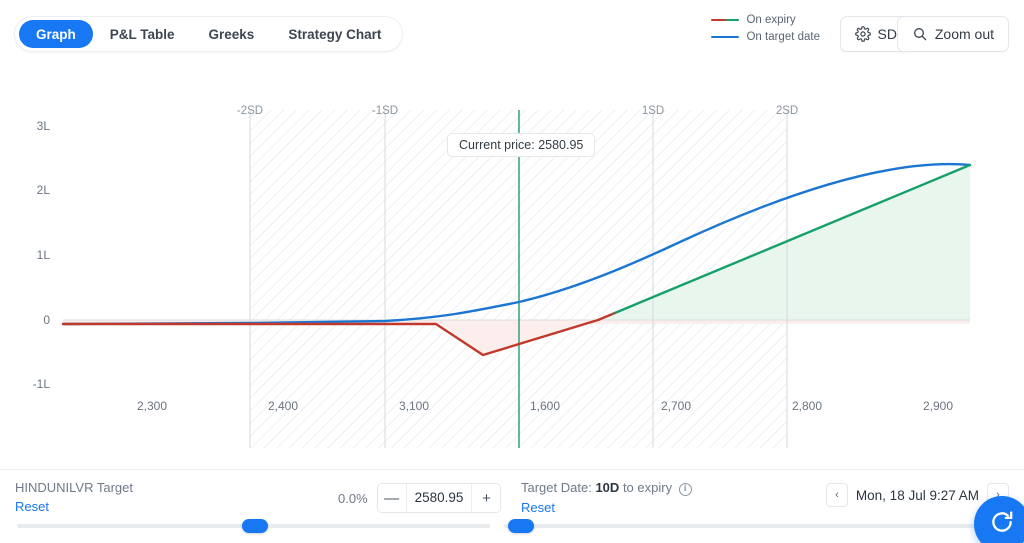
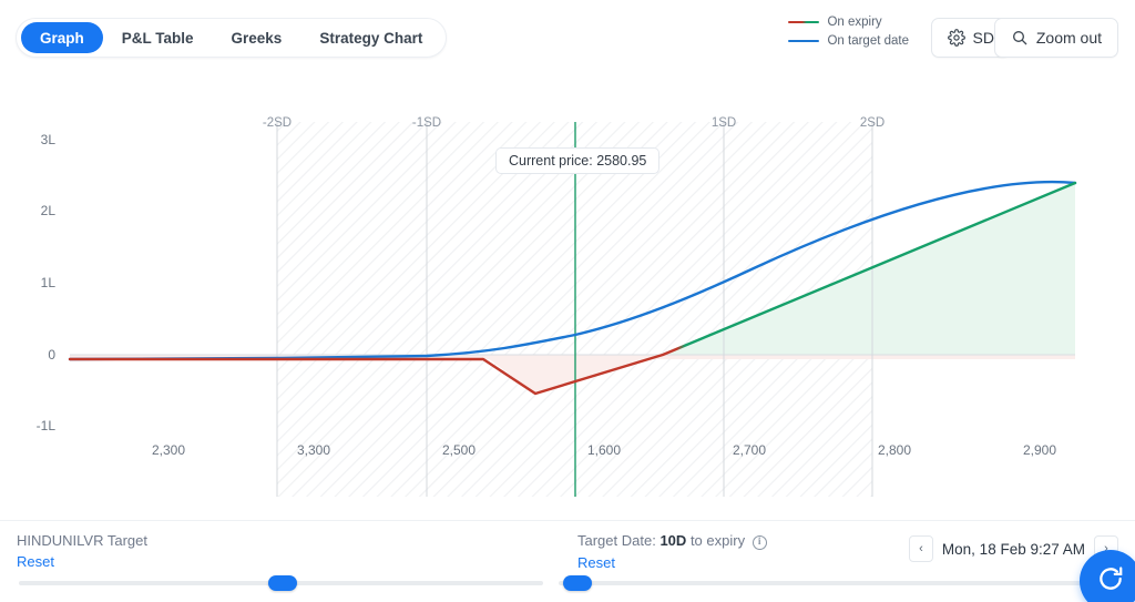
  Graph
  P&L Table
  Greeks
  Strategy Chart
  On expiry
  On target date
  SD
  Zoom out
  -2SD
  -1SD
  1SD
  2SD
  3L
  2L
  1L
  0
  -1L
  2,300
- 2,400
+ 3,300
- 3,100
+ 2,500
  1,600
  2,700
  2,800
  2,900
  Current price: 2580.95
  HINDUNILVR Target
  Reset
- 0.0%
- —
- 2580.95
- +
  Target Date: 10D to expiry i
  Reset
  ‹
- Mon, 18 Jul 9:27 AM
+ Mon, 18 Feb 9:27 AM
  ›
